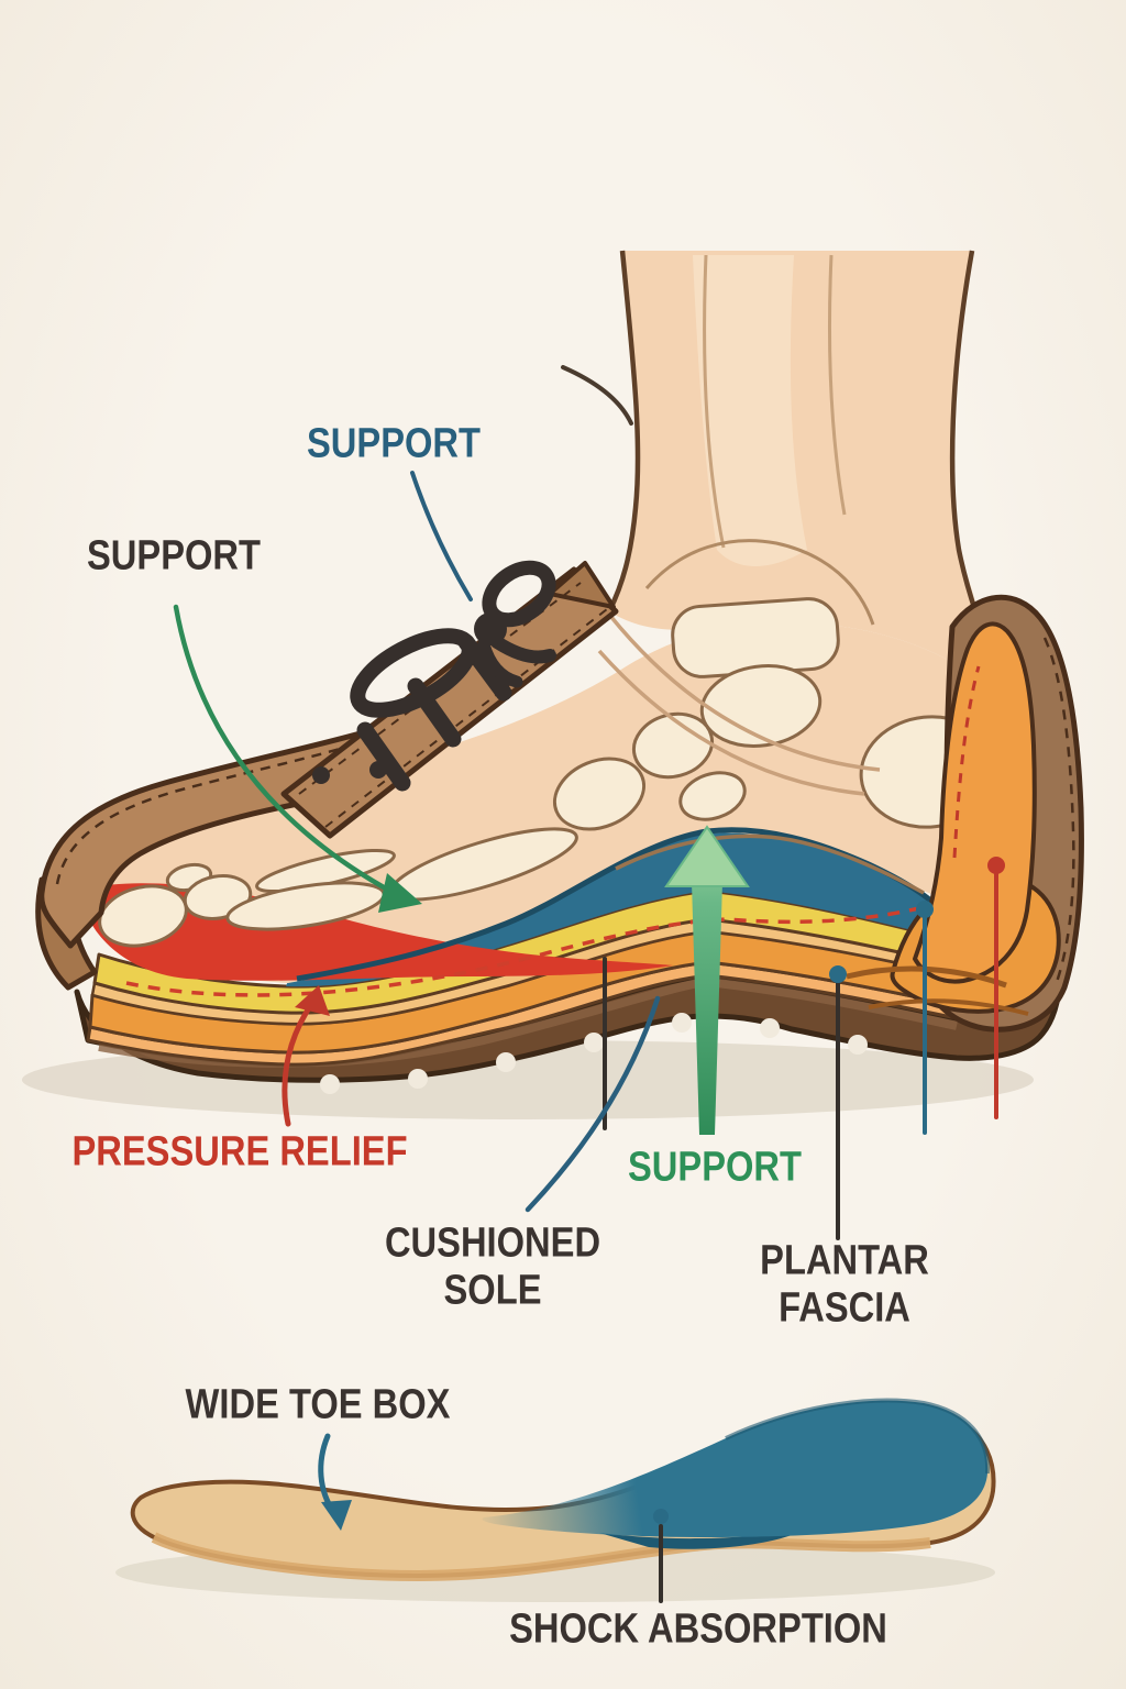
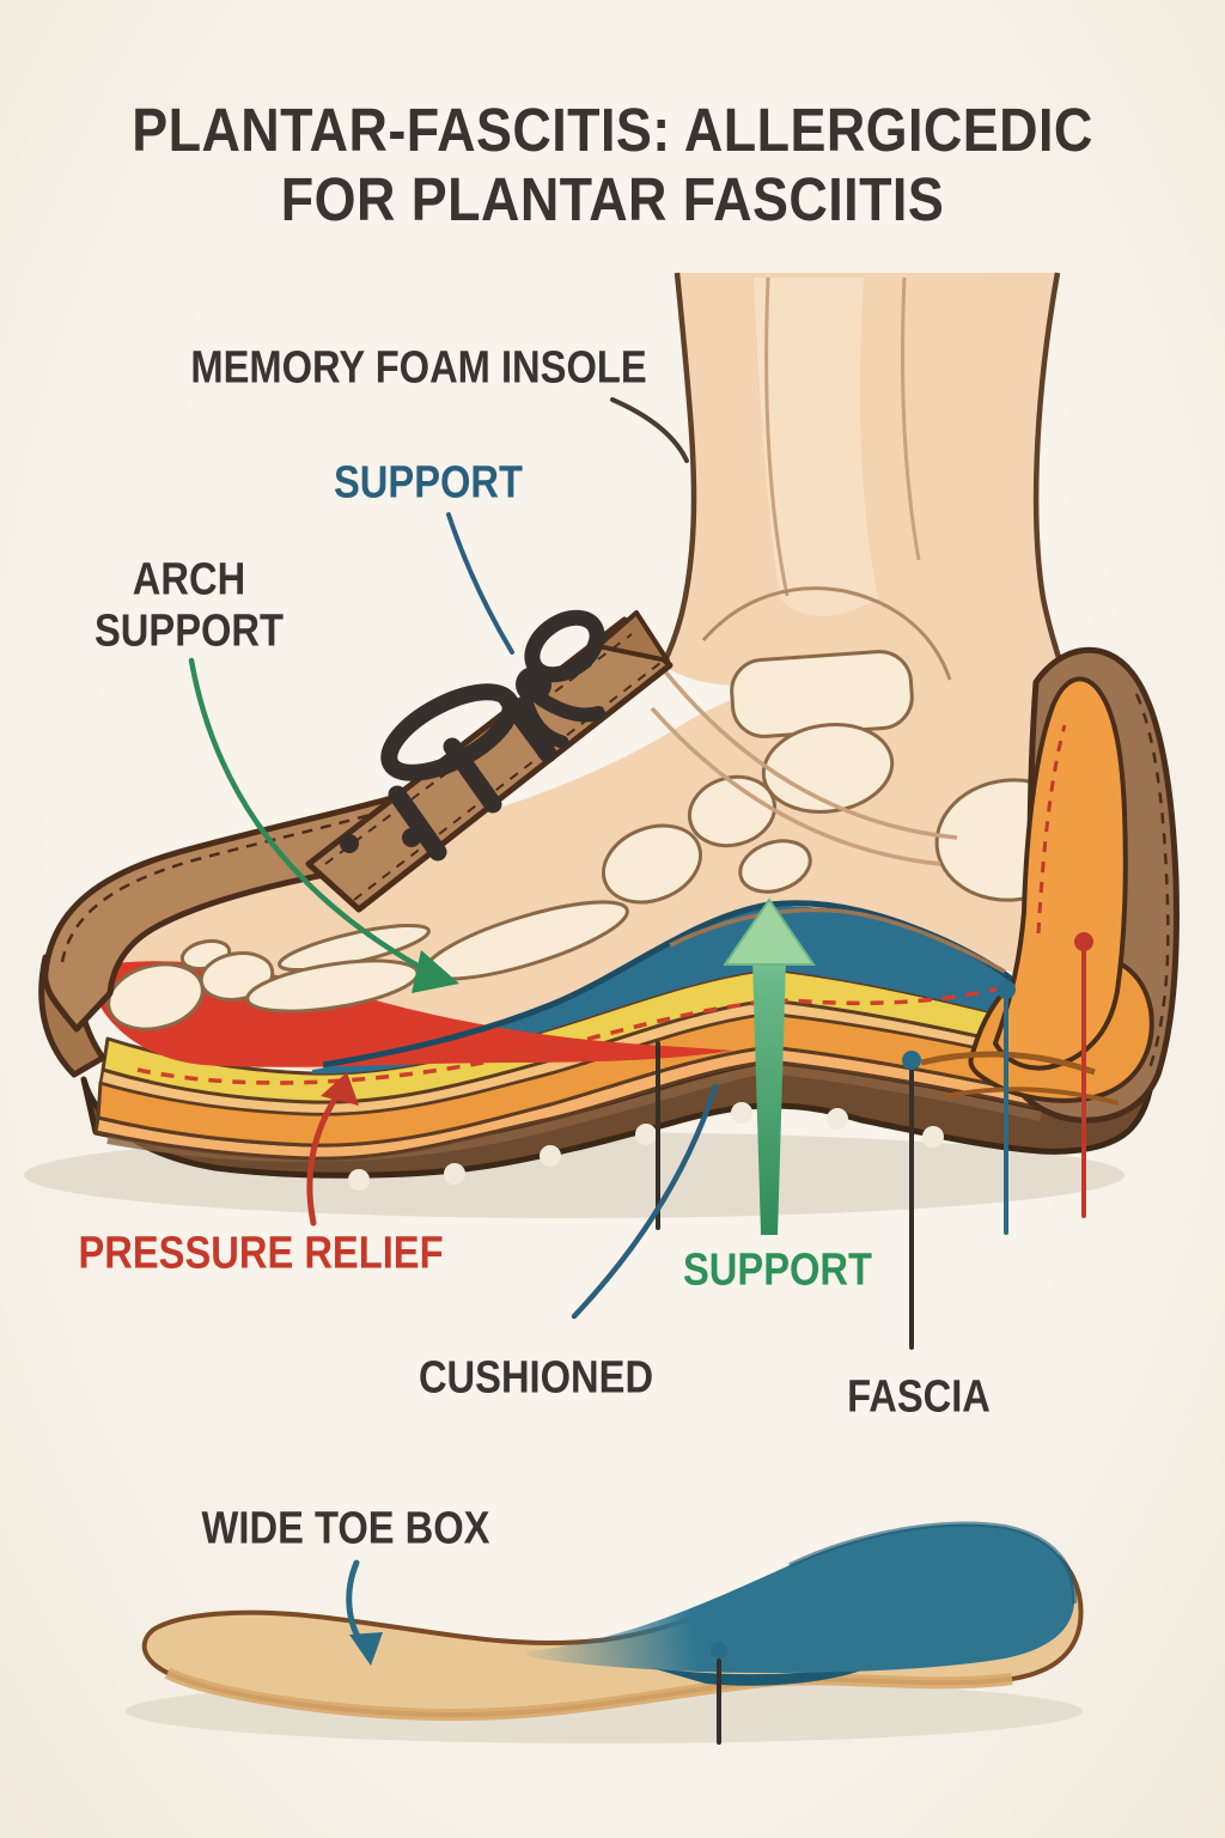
+ PLANTAR-FASCITIS: ALLERGICEDIC
+ FOR PLANTAR FASCIITIS
+ MEMORY FOAM INSOLE
  SUPPORT
+ ARCH
  SUPPORT
  PRESSURE RELIEF
  CUSHIONED
- SOLE
  SUPPORT
- PLANTAR
  FASCIA
  WIDE TOE BOX
- SHOCK ABSORPTION
